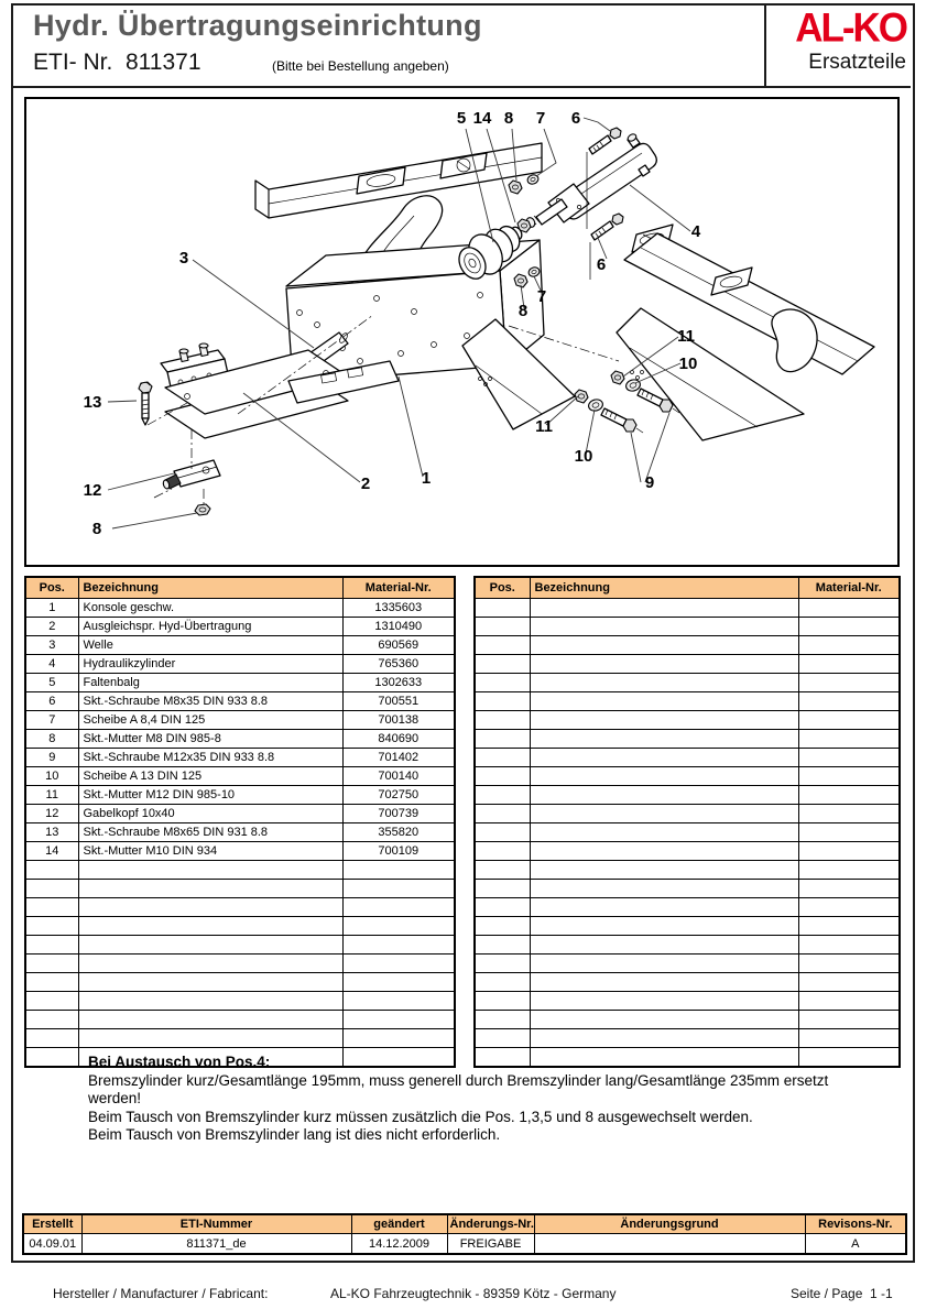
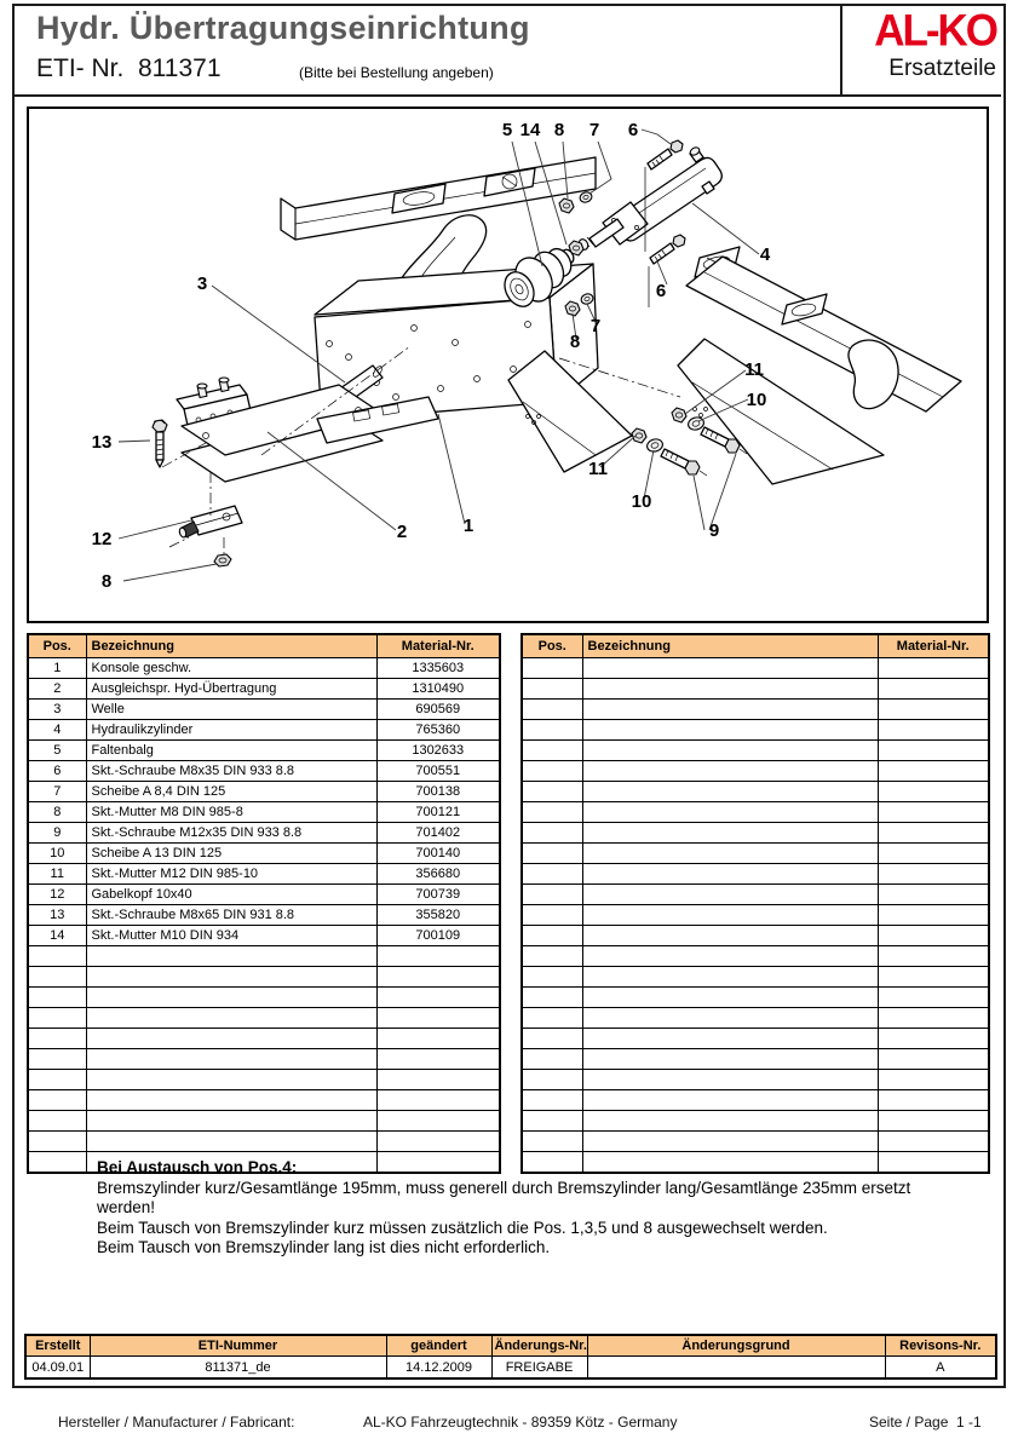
  Hydr. Übertragungseinrichtung
  ETI- Nr. 811371
  (Bitte bei Bestellung angeben)
  AL-KO
  Ersatzteile
  5
  14
  8
  7
  6
  4
  3
  6
  7
  8
  11
  10
  13
  11
  10
  12
  2
  1
  9
  8
  Pos.	Bezeichnung	Material-Nr.
  1	Konsole geschw.	1335603
  2	Ausgleichspr. Hyd-Übertragung	1310490
  3	Welle	690569
  4	Hydraulikzylinder	765360
  5	Faltenbalg	1302633
  6	Skt.-Schraube M8x35 DIN 933 8.8	700551
  7	Scheibe A 8,4 DIN 125	700138
- 8	Skt.-Mutter M8 DIN 985-8	840690
+ 8	Skt.-Mutter M8 DIN 985-8	700121
  9	Skt.-Schraube M12x35 DIN 933 8.8	701402
  10	Scheibe A 13 DIN 125	700140
- 11	Skt.-Mutter M12 DIN 985-10	702750
+ 11	Skt.-Mutter M12 DIN 985-10	356680
  12	Gabelkopf 10x40	700739
  13	Skt.-Schraube M8x65 DIN 931 8.8	355820
  14	Skt.-Mutter M10 DIN 934	700109
  Pos.	Bezeichnung	Material-Nr.
  Bei Austausch von Pos.4:
  Bremszylinder kurz/Gesamtlänge 195mm, muss generell durch Bremszylinder lang/Gesamtlänge 235mm ersetzt
  werden!
  Beim Tausch von Bremszylinder kurz müssen zusätzlich die Pos. 1,3,5 und 8 ausgewechselt werden.
  Beim Tausch von Bremszylinder lang ist dies nicht erforderlich.
  Erstellt	ETI-Nummer	geändert	Änderungs-Nr.	Änderungsgrund	Revisons-Nr.
  04.09.01	811371_de	14.12.2009	FREIGABE		A
  Hersteller / Manufacturer / Fabricant:
  AL-KO Fahrzeugtechnik - 89359 Kötz - Germany
  Seite / Page 1 -1
